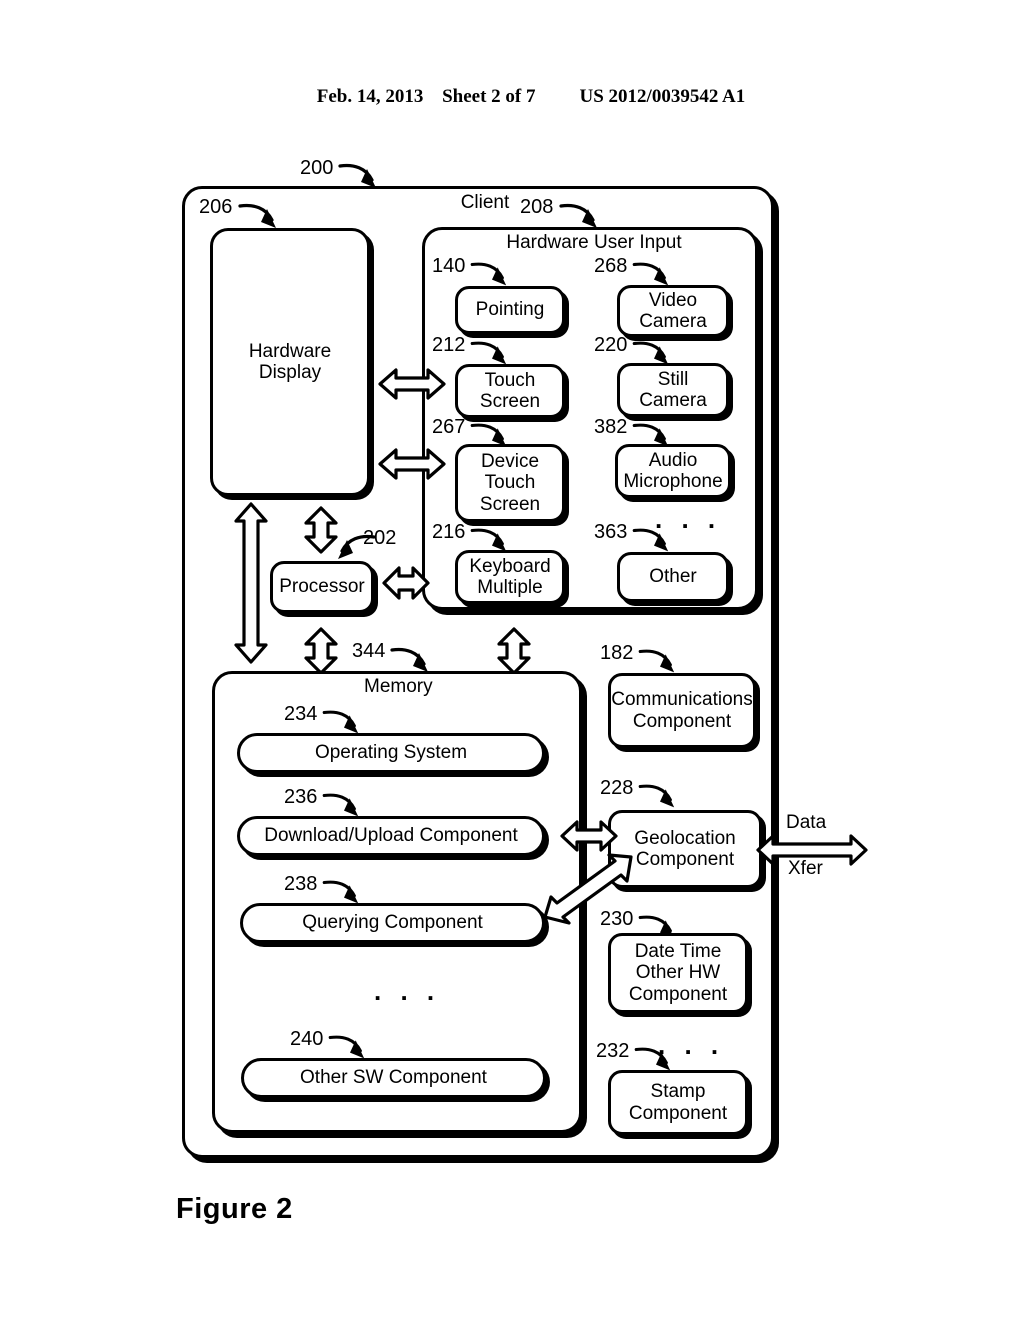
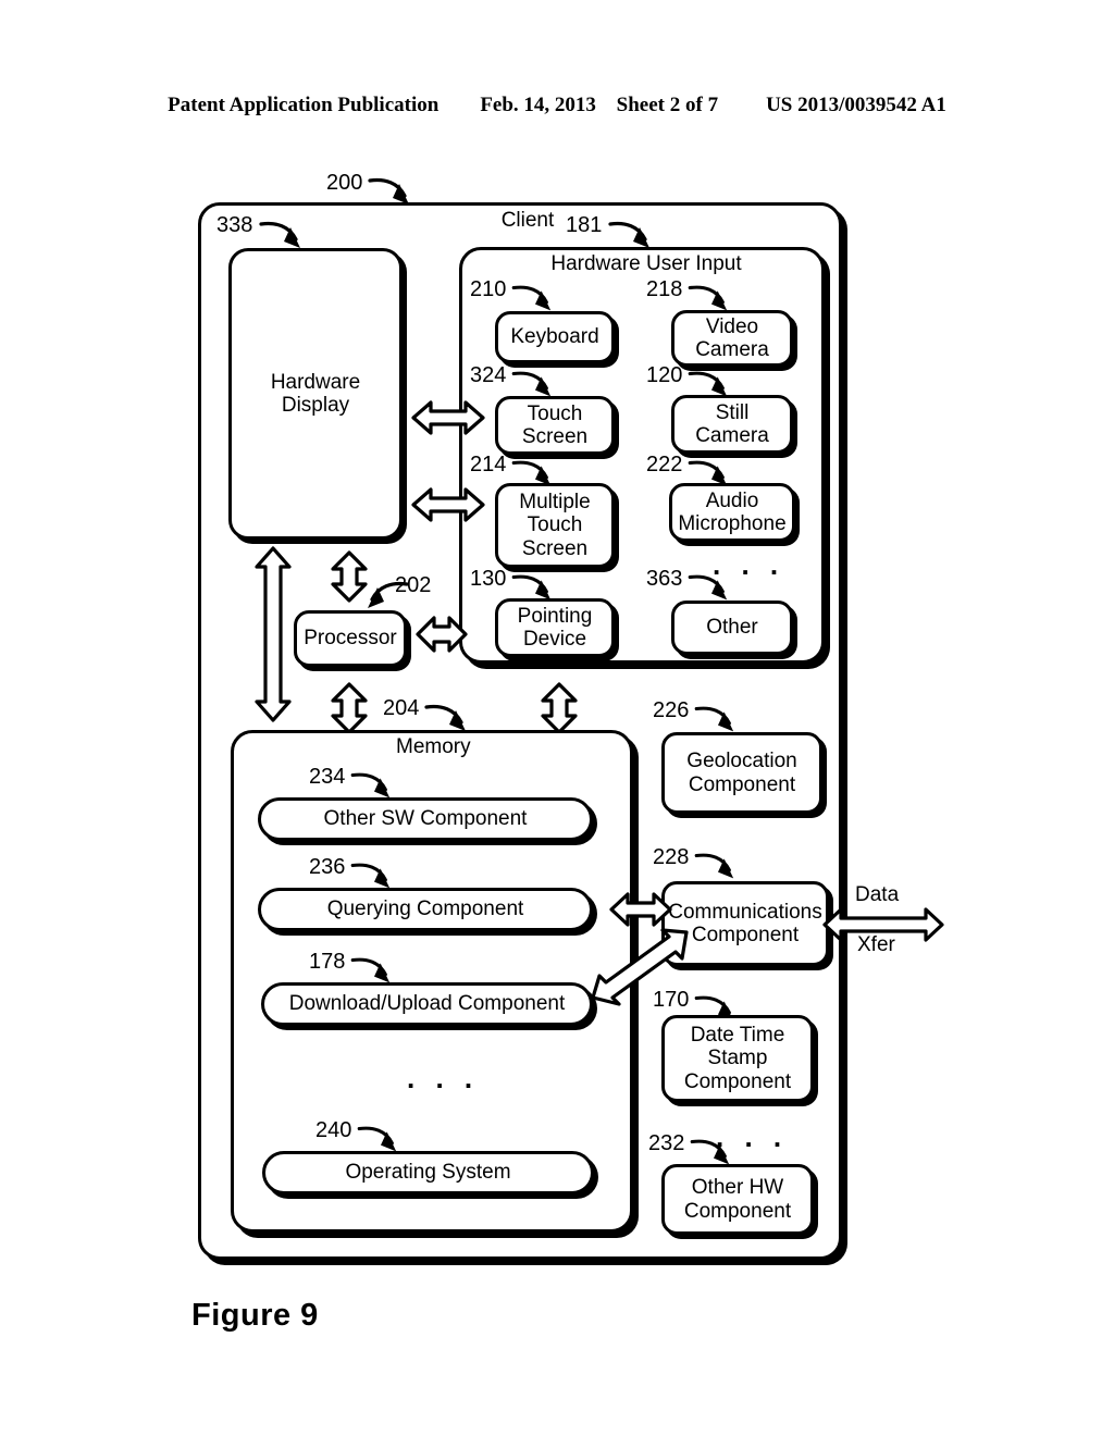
+ Patent Application Publication
  Feb. 14, 2013 Sheet 2 of 7
- US 2012/0039542 A1
+ US 2013/0039542 A1
  200
  Client
- 206
+ 338
  Hardware
  Display
- 208
+ 181
  Hardware User Input
- 140
+ 210
- Pointing
+ Keyboard
- 212
+ 324
  Touch
  Screen
- 267
+ 214
- Device
+ Multiple
  Touch
  Screen
- 216
+ 130
- Keyboard
+ Pointing
- Multiple
+ Device
- 268
+ 218
  Video
  Camera
- 220
+ 120
  Still
  Camera
- 382
+ 222
  Audio
  Microphone
  . . .
  363
  Other
  Processor
- 344
+ 204
  Memory
  234
- Operating System
+ Other SW Component
  236
- Download/Upload Component
+ Querying Component
- 238
+ 178
- Querying Component
+ Download/Upload Component
  . . .
  240
- Other SW Component
+ Operating System
- 182
+ 226
- Communications
+ Geolocation
  Component
  228
- Geolocation
+ Communications
  Component
  Data
  Xfer
- 230
+ 170
  Date Time
- Other HW
+ Stamp
  Component
  . . .
  232
- Stamp
+ Other HW
  Component
- Figure 2
+ Figure 9
